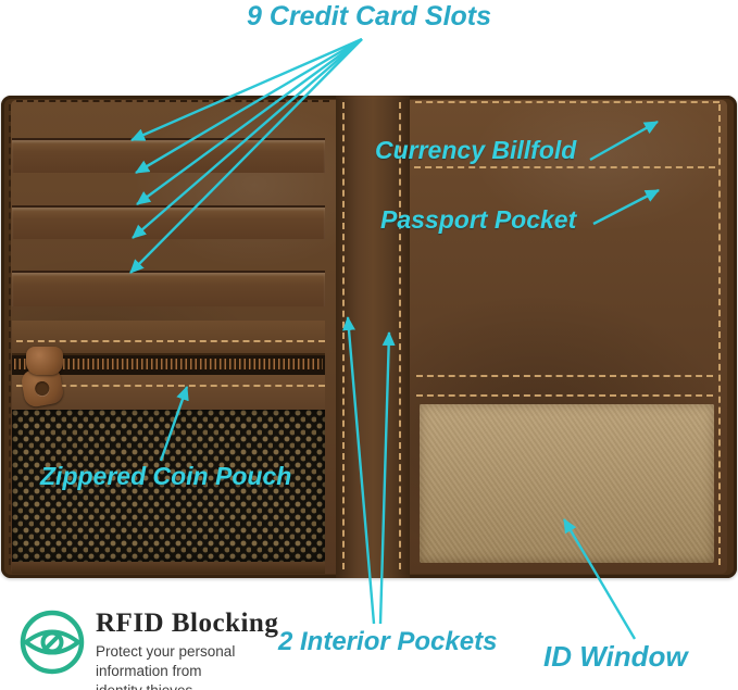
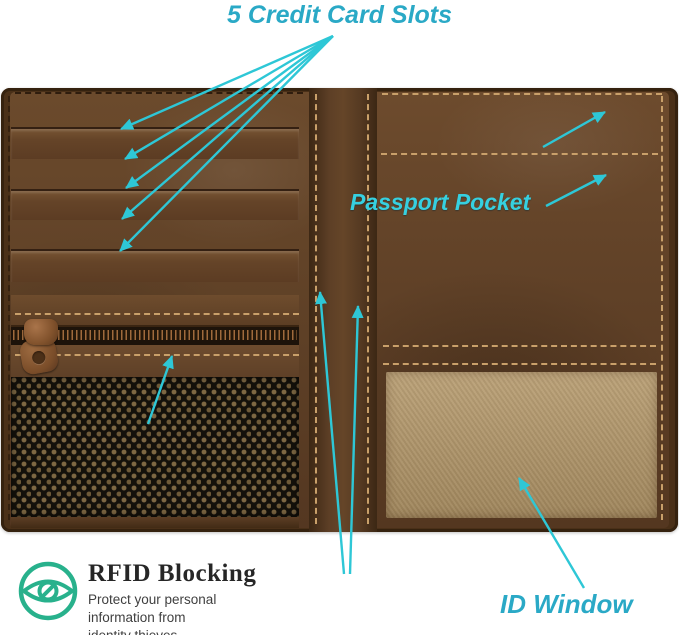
- 9 Credit Card Slots
+ 5 Credit Card Slots
- Currency Billfold
  Passport Pocket
- Zippered Coin Pouch
- 2 Interior Pockets
  ID Window
  RFID Blocking
  Protect your personal
  information from
